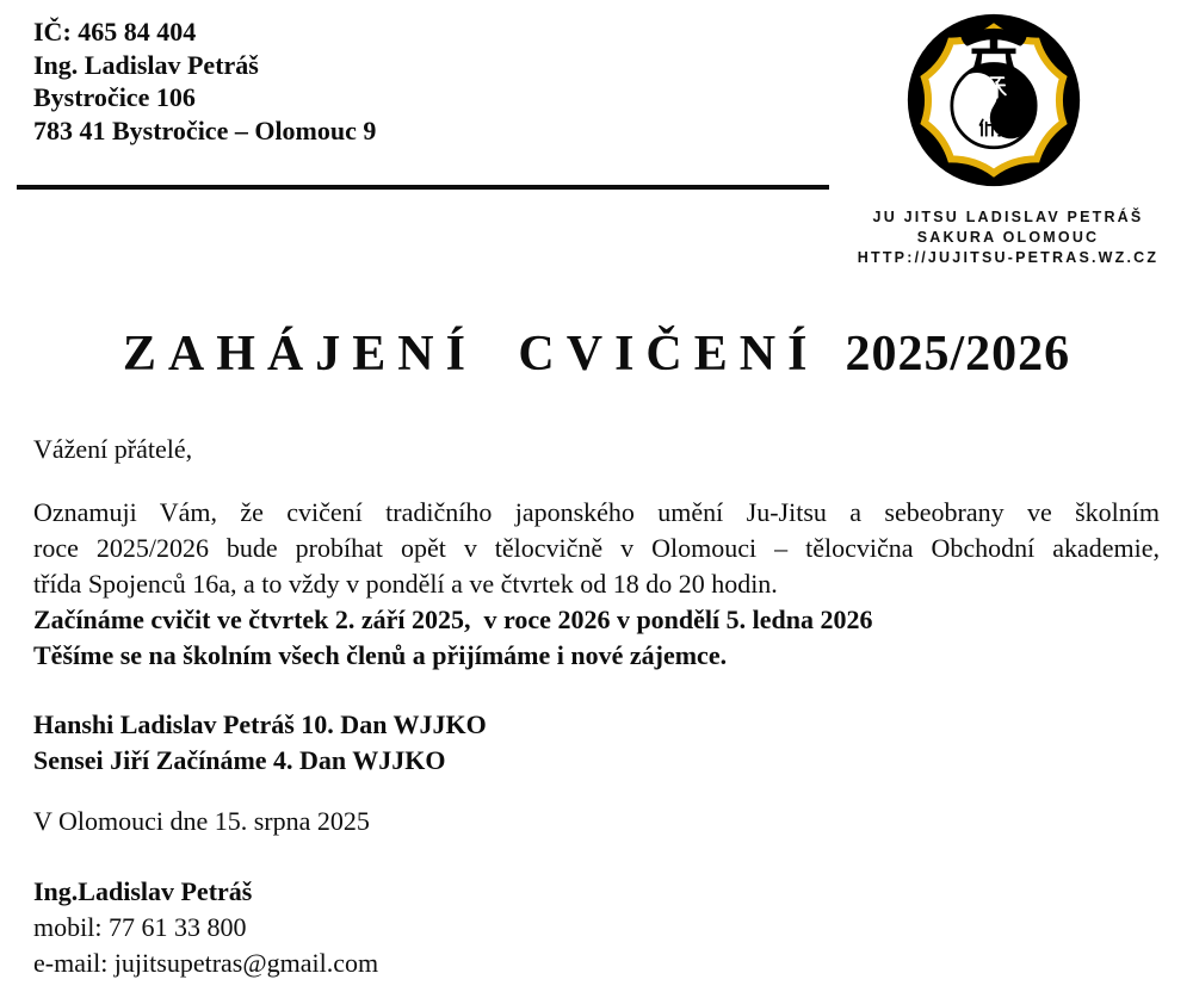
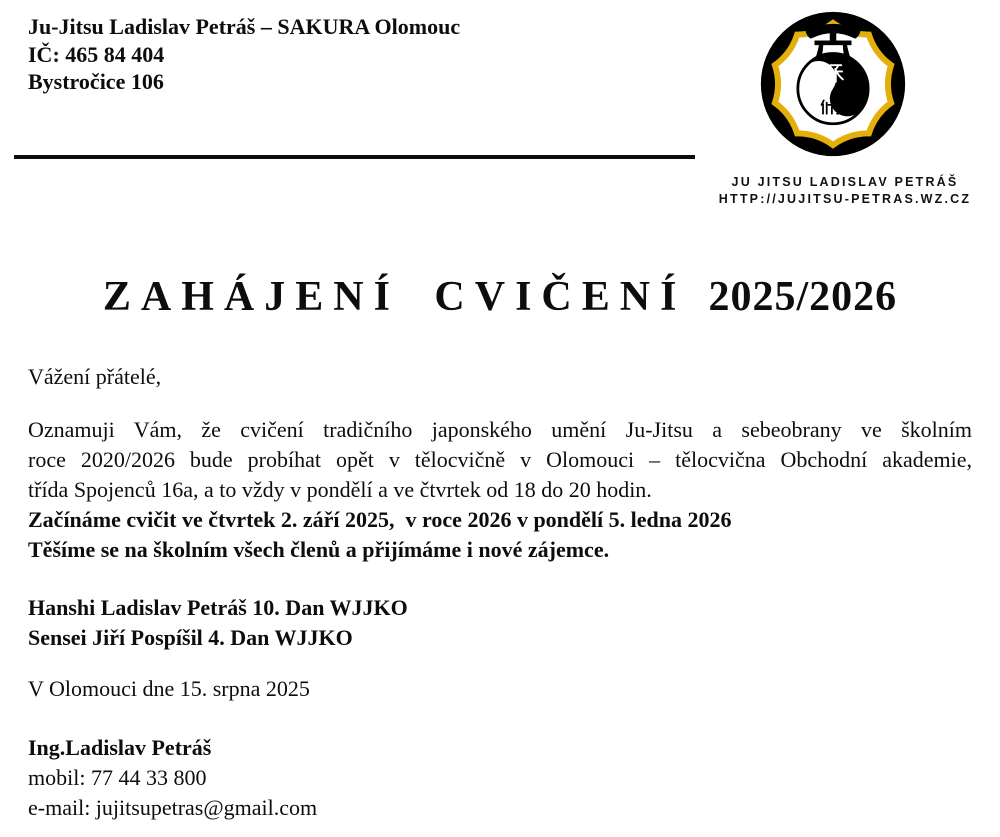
+ Ju-Jitsu Ladislav Petráš – SAKURA Olomouc
  IČ: 465 84 404
- Ing. Ladislav Petráš
  Bystročice 106
- 783 41 Bystročice – Olomouc 9
  JU JITSU LADISLAV PETRÁŠ
- SAKURA OLOMOUC
  HTTP://JUJITSU-PETRAS.WZ.CZ
  ZAHÁJENÍ CVIČENÍ 2025/2026
  Vážení přátelé,
  Oznamuji Vám, že cvičení tradičního japonského umění Ju-Jitsu a sebeobrany ve školním
- roce 2025/2026 bude probíhat opět v tělocvičně v Olomouci – tělocvična Obchodní akademie,
+ roce 2020/2026 bude probíhat opět v tělocvičně v Olomouci – tělocvična Obchodní akademie,
  třída Spojenců 16a, a to vždy v pondělí a ve čtvrtek od 18 do 20 hodin.
  Začínáme cvičit ve čtvrtek 2. září 2025, v roce 2026 v pondělí 5. ledna 2026
  Těšíme se na školním všech členů a přijímáme i nové zájemce.
  Hanshi Ladislav Petráš 10. Dan WJJKO
- Sensei Jiří Začínáme 4. Dan WJJKO
+ Sensei Jiří Pospíšil 4. Dan WJJKO
  V Olomouci dne 15. srpna 2025
  Ing.Ladislav Petráš
- mobil: 77 61 33 800
+ mobil: 77 44 33 800
  e-mail: jujitsupetras@gmail.com
